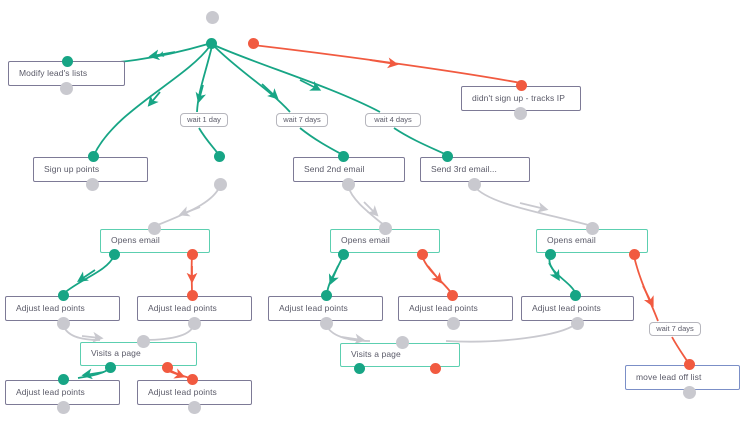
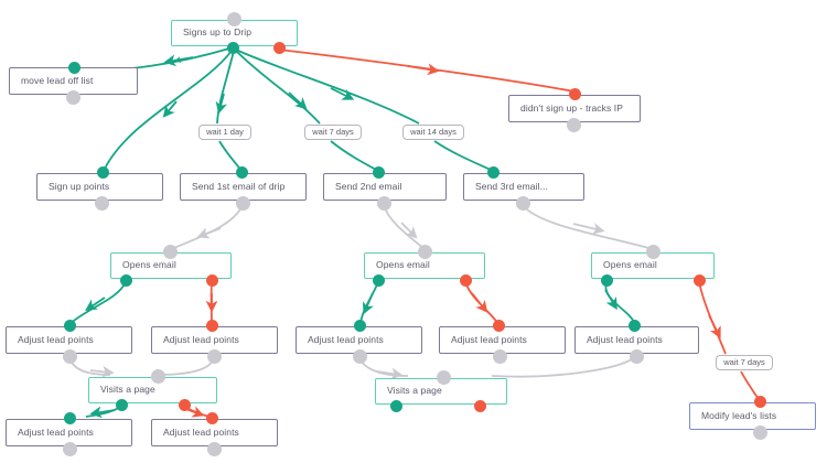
+ Signs up to Drip
- Modify lead's lists
+ move lead off list
  didn't sign up - tracks IP
  wait 1 day
  wait 7 days
- wait 4 days
+ wait 14 days
  Sign up points
+ Send 1st email of drip
  Send 2nd email
  Send 3rd email...
  Opens email
  Opens email
  Opens email
  Adjust lead points
  Adjust lead points
  Adjust lead points
  Adjust lead points
  Adjust lead points
  wait 7 days
  Visits a page
  Visits a page
  Adjust lead points
  Adjust lead points
- move lead off list
+ Modify lead's lists
